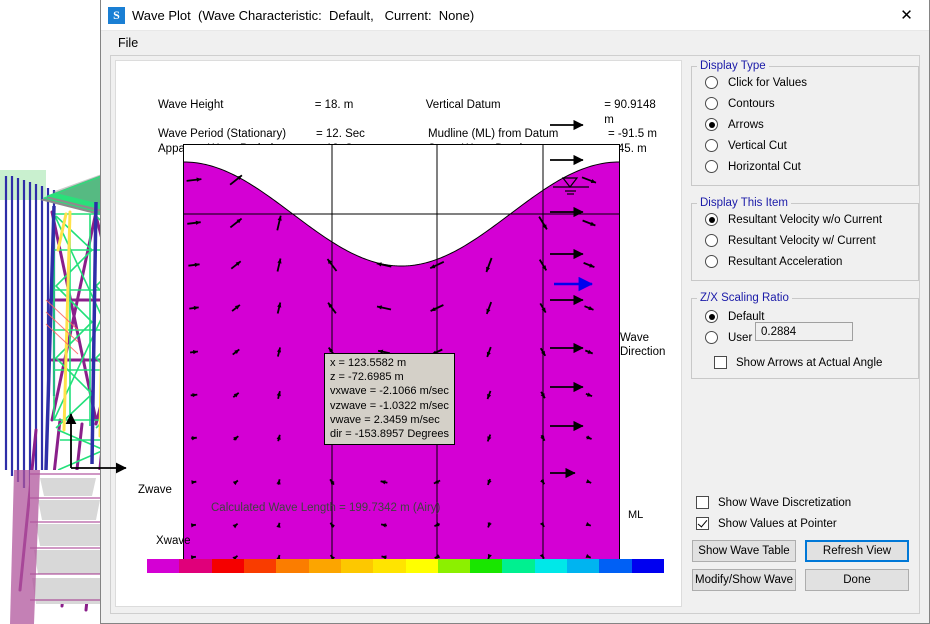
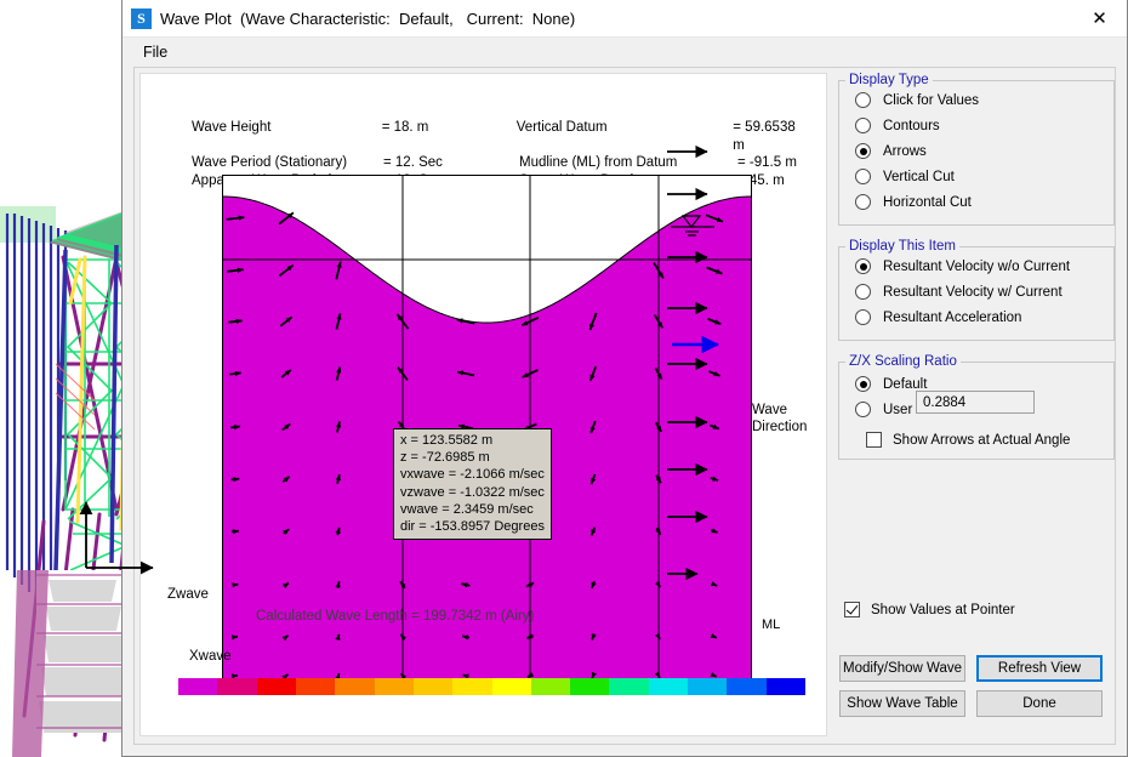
  S
  Wave Plot (Wave Characteristic: Default, Current: None)
  ✕
  File
  Wave Height
  = 18. m
  Vertical Datum
- = 90.9148 m
+ = 59.6538 m
  Wave Period (Stationary)
  = 12. Sec
  Mudline (ML) from Datum
  = -91.5 m
  45. m
  Zwave
  Xwave
  ML
  Wave
  Direction
  Calculated Wave Length = 199.7342 m (Airy)
  x = 123.5582 m
  z = -72.6985 m
  vxwave = -2.1066 m/sec
  vzwave = -1.0322 m/sec
  vwave = 2.3459 m/sec
  dir = -153.8957 Degrees
  Display Type
  Click for Values
  Contours
  Arrows
  Vertical Cut
  Horizontal Cut
  Display This Item
  Resultant Velocity w/o Current
  Resultant Velocity w/ Current
  Resultant Acceleration
  Z/X Scaling Ratio
  Default
  User
  0.2884
  Show Arrows at Actual Angle
- Show Wave Discretization
  Show Values at Pointer
- Show Wave Table
+ Modify/Show Wave
  Refresh View
- Modify/Show Wave
+ Show Wave Table
  Done
